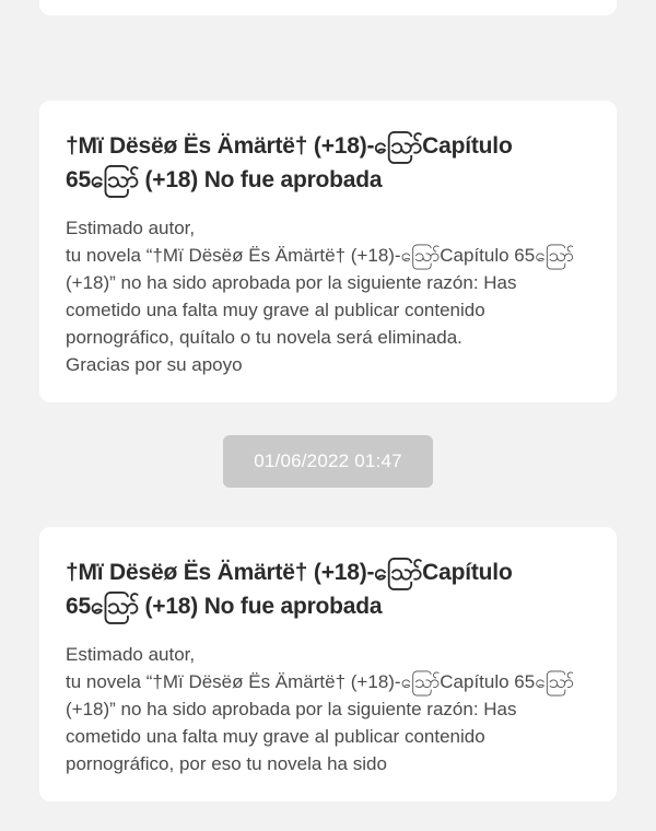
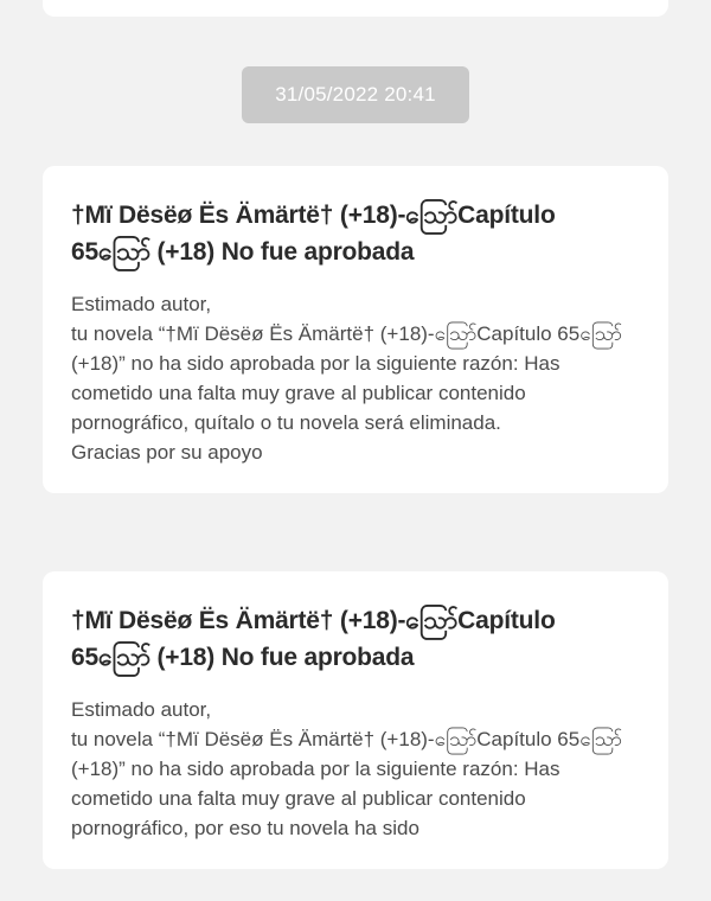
+ 31/05/2022 20:41
  †Mï Dësëø Ës Ämärtë† (+18)-ဪCapítulo 65ဪ (+18) No fue aprobada
  Estimado autor,
  tu novela “†Mï Dësëø Ës Ämärtë† (+18)-ဪCapítulo 65ဪ (+18)” no ha sido aprobada por la siguiente razón: Has cometido una falta muy grave al publicar contenido pornográfico, quítalo o tu novela será eliminada.
  Gracias por su apoyo
- 01/06/2022 01:47
  †Mï Dësëø Ës Ämärtë† (+18)-ဪCapítulo 65ဪ (+18) No fue aprobada
  Estimado autor,
  tu novela “†Mï Dësëø Ës Ämärtë† (+18)-ဪCapítulo 65ဪ (+18)” no ha sido aprobada por la siguiente razón: Has cometido una falta muy grave al publicar contenido pornográfico, por eso tu novela ha sido
